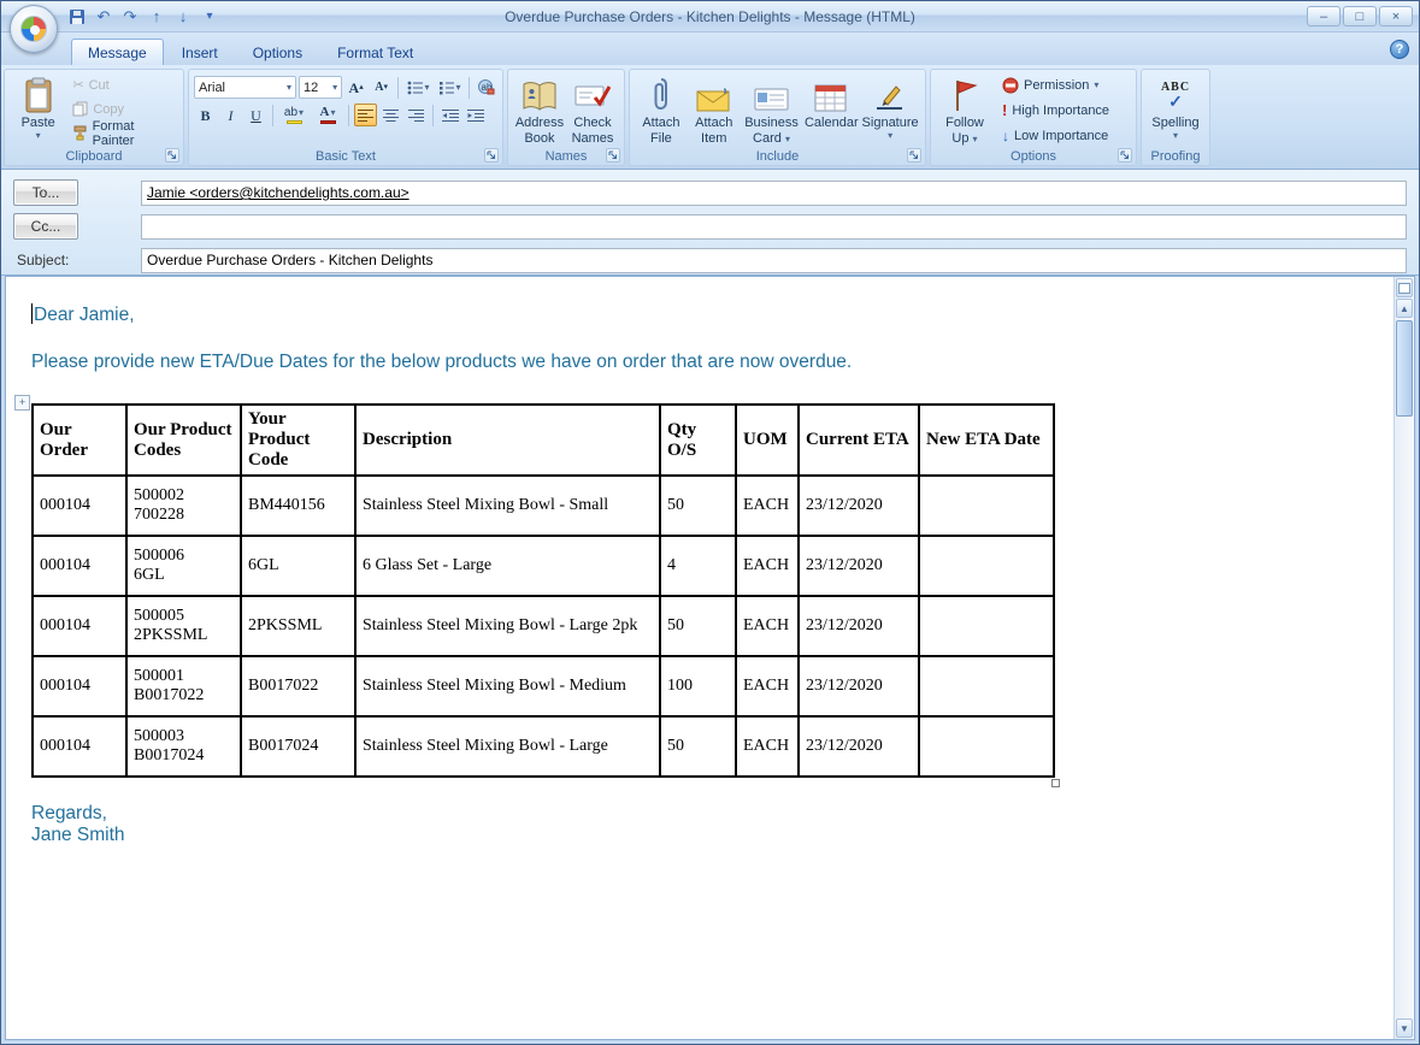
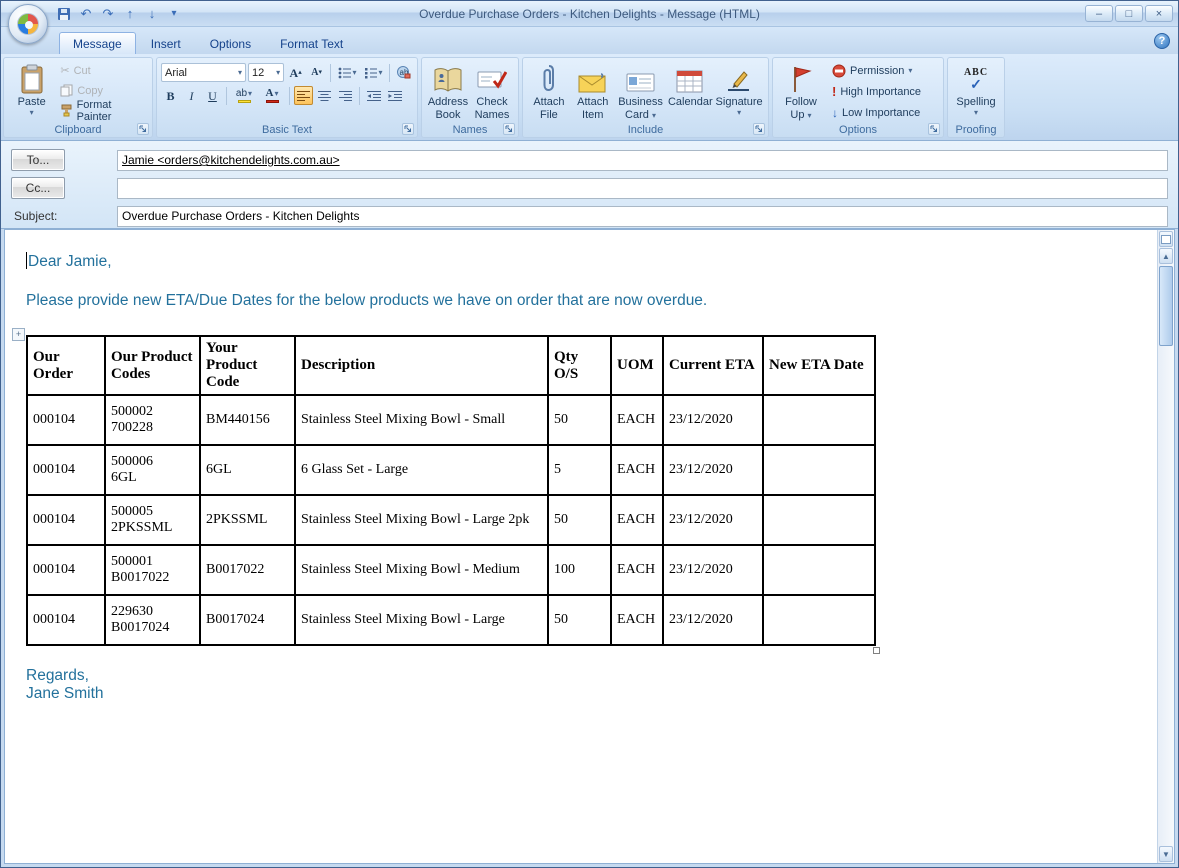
  ↶
  ↷
  ↑
  ↓
  ▾
  Overdue Purchase Orders - Kitchen Delights - Message (HTML)
  –
  □
  ×
  Message
  Insert
  Options
  Format Text
  ?
  Paste
  ▾
  ✂
  Cut
  Copy
  Format Painter
  Clipboard
  Arial
  ▾
  12
  ▾
  A
  A
  ▾
  ▾
  ab
  B
  I
  U
  ab
  ▾
  A
  ▾
  Basic Text
  Address Book
  Check Names
  Names
  Attach File
  Attach Item
  Business Card ▾
  Calendar
  Signature
  ▾
  Include
  Follow Up ▾
  Permission
  ▾
  !
  High Importance
  ↓
  Low Importance
  Options
  ABC
  ✓
  Spelling
  ▾
  Proofing
  To...
  Jamie <orders@kitchendelights.com.au>
  Cc...
  Subject:
  Overdue Purchase Orders - Kitchen Delights
  Dear Jamie,
  Please provide new ETA/Due Dates for the below products we have on order that are now overdue.
  +
  Our Order	Our Product Codes	Your Product Code	Description	Qty O/S	UOM	Current ETA	New ETA Date
  000104	500002 700228	BM440156	Stainless Steel Mixing Bowl - Small	50	EACH	23/12/2020
- 000104	500006 6GL	6GL	6 Glass Set - Large	4	EACH	23/12/2020
+ 000104	500006 6GL	6GL	6 Glass Set - Large	5	EACH	23/12/2020
  000104	500005 2PKSSML	2PKSSML	Stainless Steel Mixing Bowl - Large 2pk	50	EACH	23/12/2020
  000104	500001 B0017022	B0017022	Stainless Steel Mixing Bowl - Medium	100	EACH	23/12/2020
- 000104	500003 B0017024	B0017024	Stainless Steel Mixing Bowl - Large	50	EACH	23/12/2020
+ 000104	229630 B0017024	B0017024	Stainless Steel Mixing Bowl - Large	50	EACH	23/12/2020
  Regards,
  Jane Smith
  ▲
  ▼
